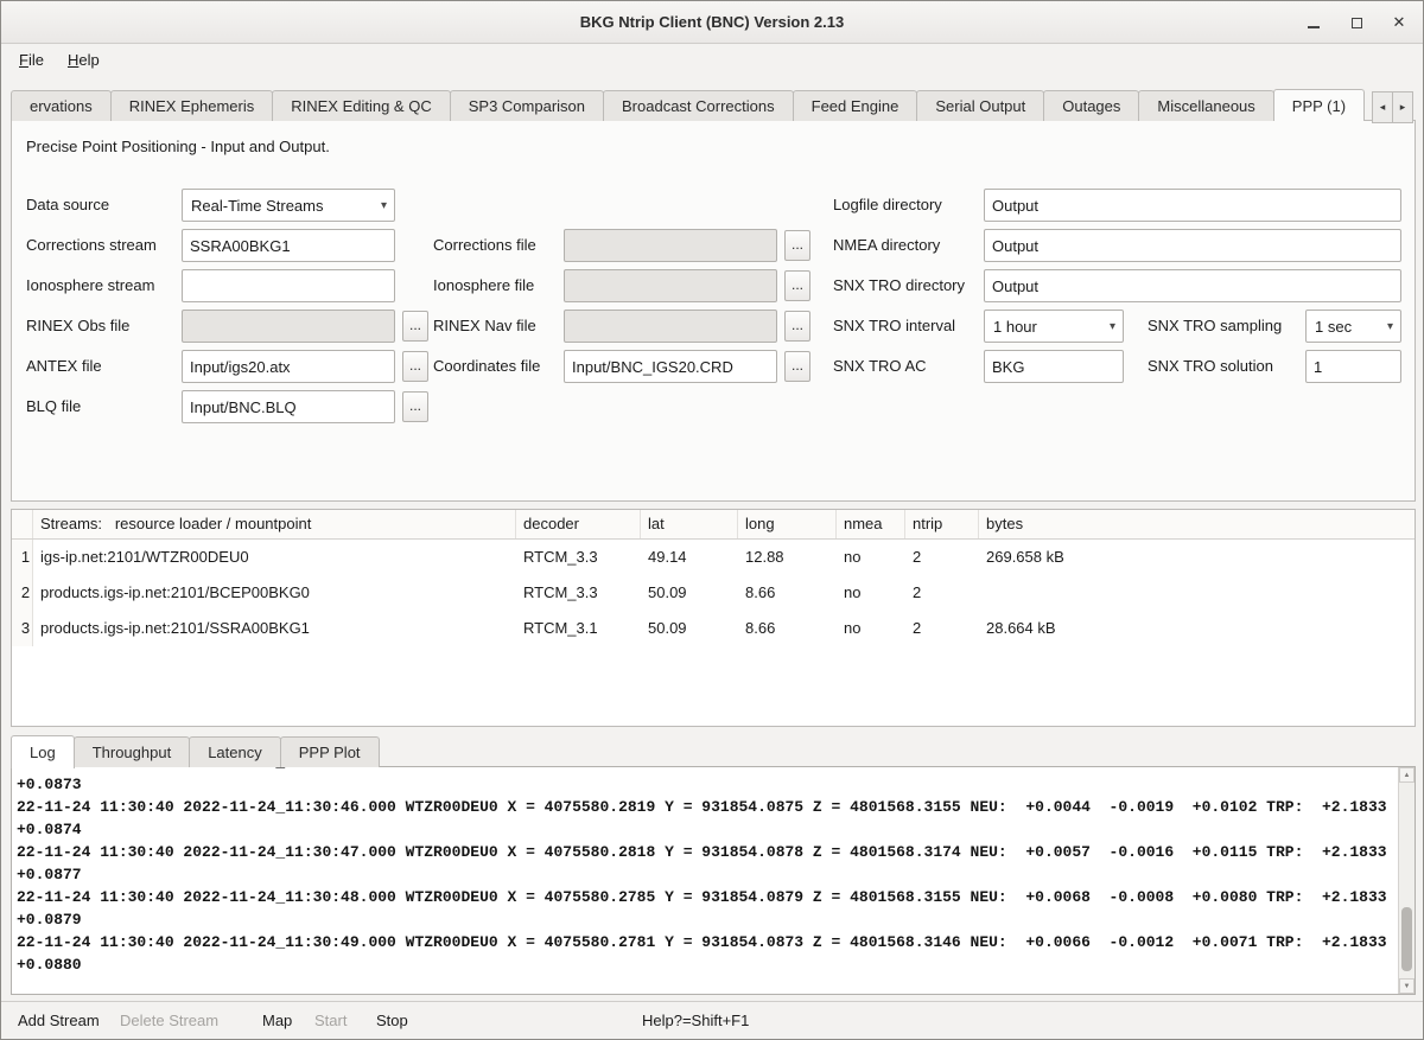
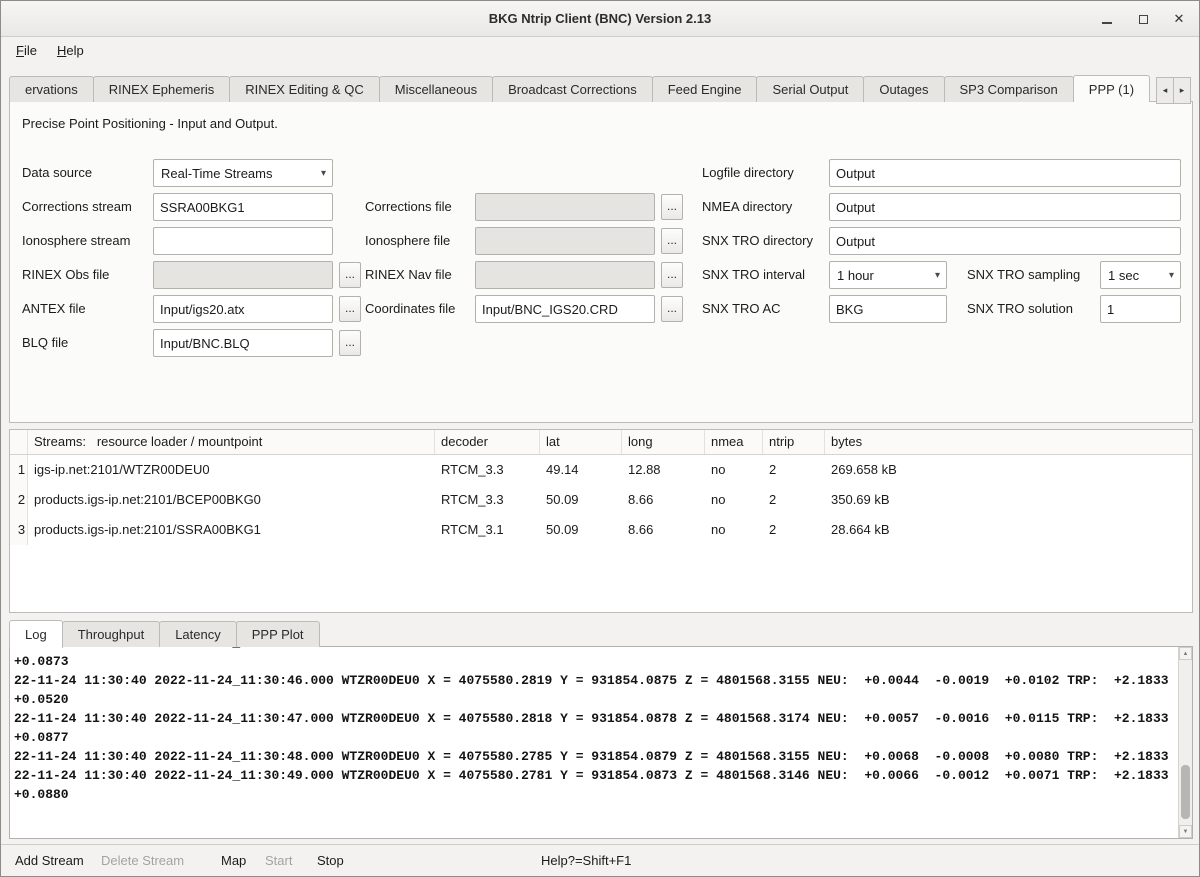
  BKG Ntrip Client (BNC) Version 2.13
  ✕
  File
  Help
  ervations
  RINEX Ephemeris
  RINEX Editing & QC
- SP3 Comparison
+ Miscellaneous
  Broadcast Corrections
  Feed Engine
  Serial Output
  Outages
- Miscellaneous
+ SP3 Comparison
  PPP (1)
  ◂
  ▸
  Precise Point Positioning - Input and Output.
  Data source
  Real-Time Streams
  ▾
  Logfile directory
  Output
  Corrections stream
  SSRA00BKG1
  Corrections file
  ...
  NMEA directory
  Output
  Ionosphere stream
  Ionosphere file
  ...
  SNX TRO directory
  Output
  RINEX Obs file
  ...
  RINEX Nav file
  ...
  SNX TRO interval
  1 hour
  ▾
  SNX TRO sampling
  1 sec
  ▾
  ANTEX file
  Input/igs20.atx
  ...
  Coordinates file
  Input/BNC_IGS20.CRD
  ...
  SNX TRO AC
  BKG
  SNX TRO solution
  1
  BLQ file
  Input/BNC.BLQ
  ...
  Streams: resource loader / mountpoint
  decoder
  lat
  long
  nmea
  ntrip
  bytes
  1
  igs-ip.net:2101/WTZR00DEU0
  RTCM_3.3
  49.14
  12.88
  no
  2
  269.658 kB
  2
  products.igs-ip.net:2101/BCEP00BKG0
  RTCM_3.3
  50.09
  8.66
  no
  2
+ 350.69 kB
  3
  products.igs-ip.net:2101/SSRA00BKG1
  RTCM_3.1
  50.09
  8.66
  no
  2
  28.664 kB
  Log
  Throughput
  Latency
  PPP Plot
  +0.0873
  22-11-24 11:30:40 2022-11-24_11:30:46.000 WTZR00DEU0 X = 4075580.2819 Y = 931854.0875 Z = 4801568.3155 NEU: +0.0044 -0.0019 +0.0102 TRP: +2.1833
- +0.0874
+ +0.0520
  22-11-24 11:30:40 2022-11-24_11:30:47.000 WTZR00DEU0 X = 4075580.2818 Y = 931854.0878 Z = 4801568.3174 NEU: +0.0057 -0.0016 +0.0115 TRP: +2.1833
  +0.0877
  22-11-24 11:30:40 2022-11-24_11:30:48.000 WTZR00DEU0 X = 4075580.2785 Y = 931854.0879 Z = 4801568.3155 NEU: +0.0068 -0.0008 +0.0080 TRP: +2.1833
- +0.0879
  22-11-24 11:30:40 2022-11-24_11:30:49.000 WTZR00DEU0 X = 4075580.2781 Y = 931854.0873 Z = 4801568.3146 NEU: +0.0066 -0.0012 +0.0071 TRP: +2.1833
  +0.0880
  Add Stream
  Delete Stream
  Map
  Start
  Stop
  Help?=Shift+F1
